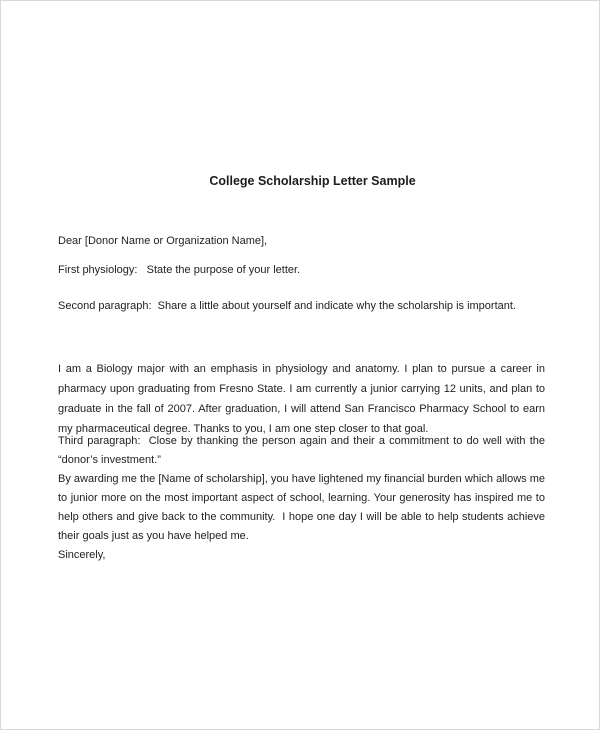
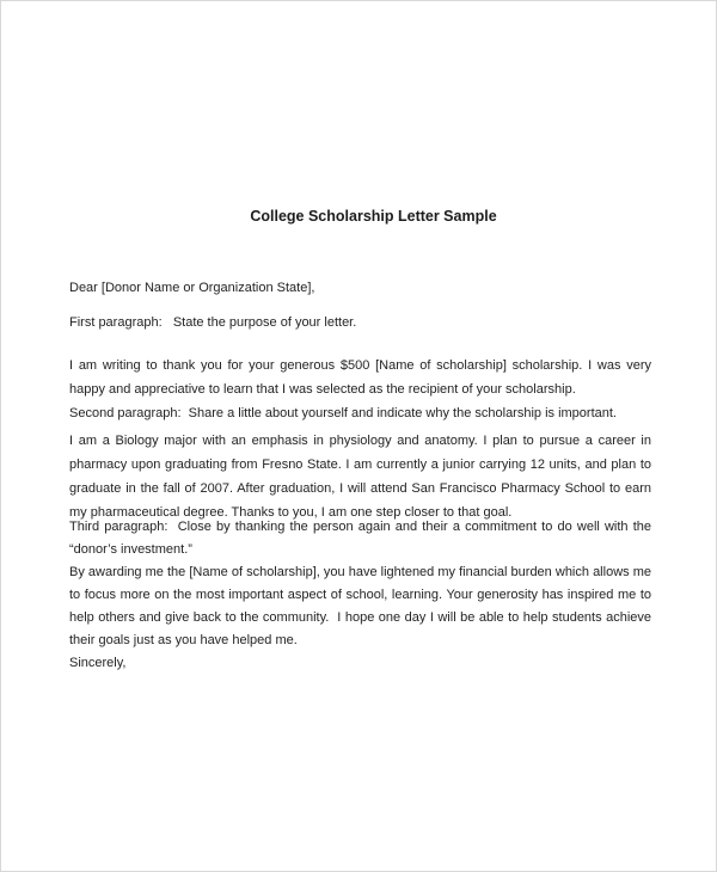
  College Scholarship Letter Sample
- Dear [Donor Name or Organization Name],
+ Dear [Donor Name or Organization State],
- First physiology: State the purpose of your letter.
+ First paragraph: State the purpose of your letter.
+ I am writing to thank you for your generous $500 [Name of scholarship] scholarship. I was very happy and appreciative to learn that I was selected as the recipient of your scholarship.
  Second paragraph: Share a little about yourself and indicate why the scholarship is important.
  I am a Biology major with an emphasis in physiology and anatomy. I plan to pursue a career in pharmacy upon graduating from Fresno State. I am currently a junior carrying 12 units, and plan to graduate in the fall of 2007. After graduation, I will attend San Francisco Pharmacy School to earn my pharmaceutical degree. Thanks to you, I am one step closer to that goal.
  Third paragraph: Close by thanking the person again and their a commitment to do well with the “donor’s investment.”
- By awarding me the [Name of scholarship], you have lightened my financial burden which allows me to junior more on the most important aspect of school, learning. Your generosity has inspired me to help others and give back to the community. I hope one day I will be able to help students achieve their goals just as you have helped me.
+ By awarding me the [Name of scholarship], you have lightened my financial burden which allows me to focus more on the most important aspect of school, learning. Your generosity has inspired me to help others and give back to the community. I hope one day I will be able to help students achieve their goals just as you have helped me.
  Sincerely,
